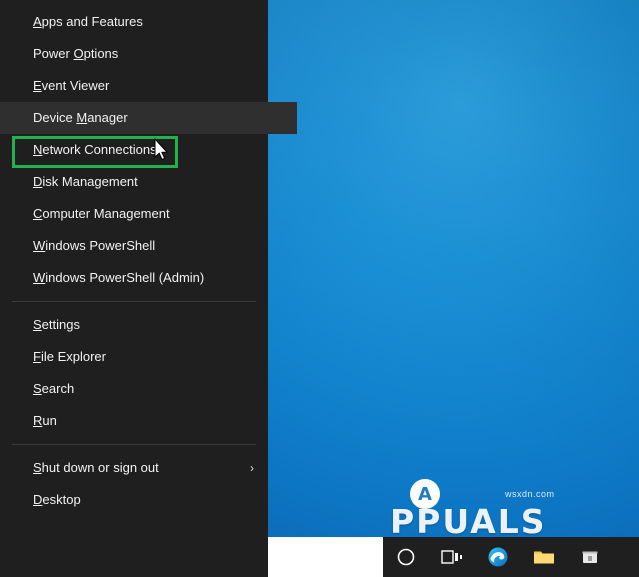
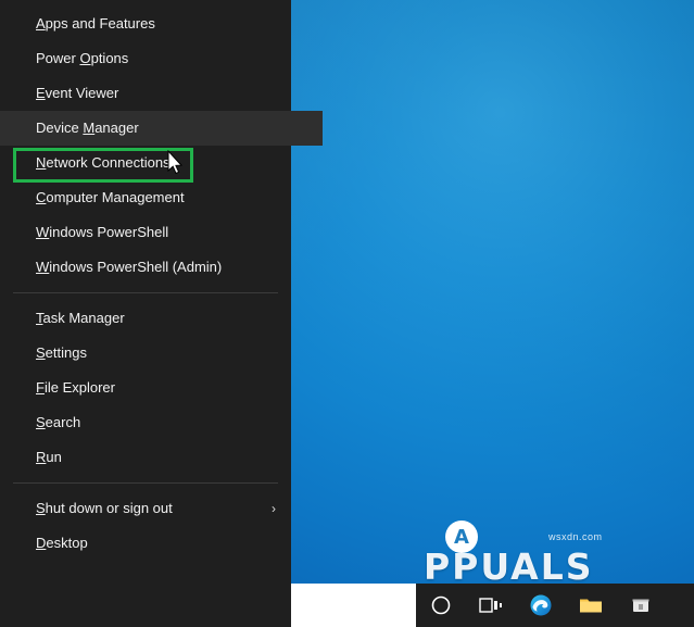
  A
  PPUALS
  wsxdn.com
  Apps and Features
  Power Options
  Event Viewer
  Device Manager
  Network Connections
- Disk Management
  Computer Management
  Windows PowerShell
  Windows PowerShell (Admin)
+ Task Manager
  Settings
  File Explorer
  Search
  Run
  Shut down or sign out
  ›
  Desktop
